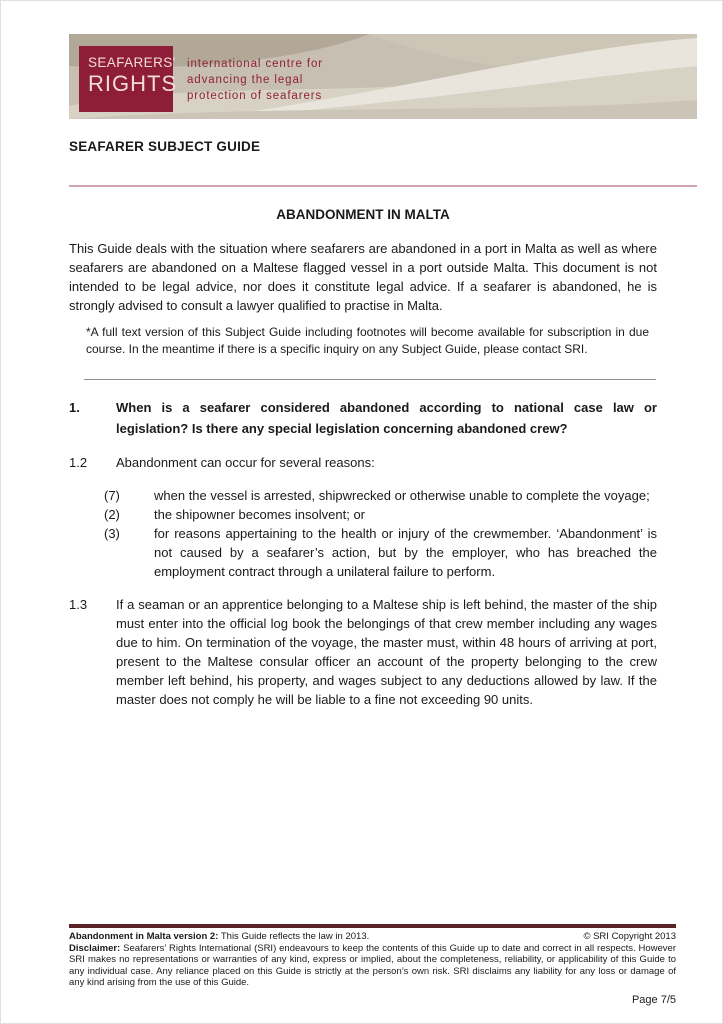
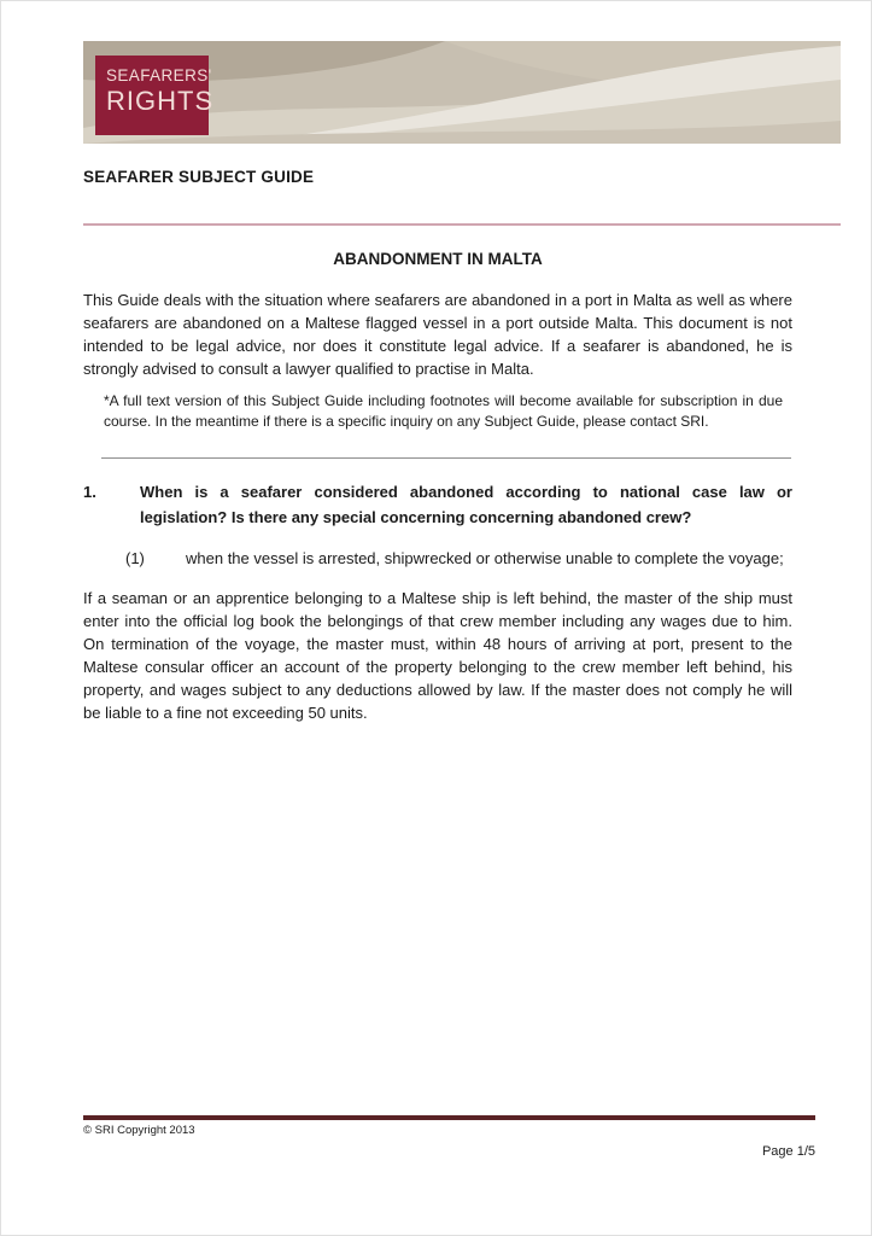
  SEAFARERS'
  RIGHTS
- international centre for
- advancing the legal
- protection of seafarers
  SEAFARER SUBJECT GUIDE
  ABANDONMENT IN MALTA
  This Guide deals with the situation where seafarers are abandoned in a port in Malta as well as where seafarers are abandoned on a Maltese flagged vessel in a port outside Malta. This document is not intended to be legal advice, nor does it constitute legal advice. If a seafarer is abandoned, he is strongly advised to consult a lawyer qualified to practise in Malta.
  *A full text version of this Subject Guide including footnotes will become available for subscription in due course. In the meantime if there is a specific inquiry on any Subject Guide, please contact SRI.
  1.
- When is a seafarer considered abandoned according to national case law or legislation? Is there any special legislation concerning abandoned crew?
+ When is a seafarer considered abandoned according to national case law or legislation? Is there any special concerning concerning abandoned crew?
- 1.2
- Abandonment can occur for several reasons:
- (7)
+ (1)
  when the vessel is arrested, shipwrecked or otherwise unable to complete the voyage;
- (2)
- the shipowner becomes insolvent; or
- (3)
- for reasons appertaining to the health or injury of the crewmember. ‘Abandonment’ is not caused by a seafarer’s action, but by the employer, who has breached the employment contract through a unilateral failure to perform.
- 1.3
- If a seaman or an apprentice belonging to a Maltese ship is left behind, the master of the ship must enter into the official log book the belongings of that crew member including any wages due to him. On termination of the voyage, the master must, within 48 hours of arriving at port, present to the Maltese consular officer an account of the property belonging to the crew member left behind, his property, and wages subject to any deductions allowed by law. If the master does not comply he will be liable to a fine not exceeding 90 units.
+ If a seaman or an apprentice belonging to a Maltese ship is left behind, the master of the ship must enter into the official log book the belongings of that crew member including any wages due to him. On termination of the voyage, the master must, within 48 hours of arriving at port, present to the Maltese consular officer an account of the property belonging to the crew member left behind, his property, and wages subject to any deductions allowed by law. If the master does not comply he will be liable to a fine not exceeding 50 units.
- Abandonment in Malta version 2: This Guide reflects the law in 2013.
  © SRI Copyright 2013
- Disclaimer: Seafarers’ Rights International (SRI) endeavours to keep the contents of this Guide up to date and correct in all respects. However SRI makes no representations or warranties of any kind, express or implied, about the completeness, reliability, or applicability of this Guide to any individual case. Any reliance placed on this Guide is strictly at the person’s own risk. SRI disclaims any liability for any loss or damage of any kind arising from the use of this Guide.
- Page 7/5
+ Page 1/5
